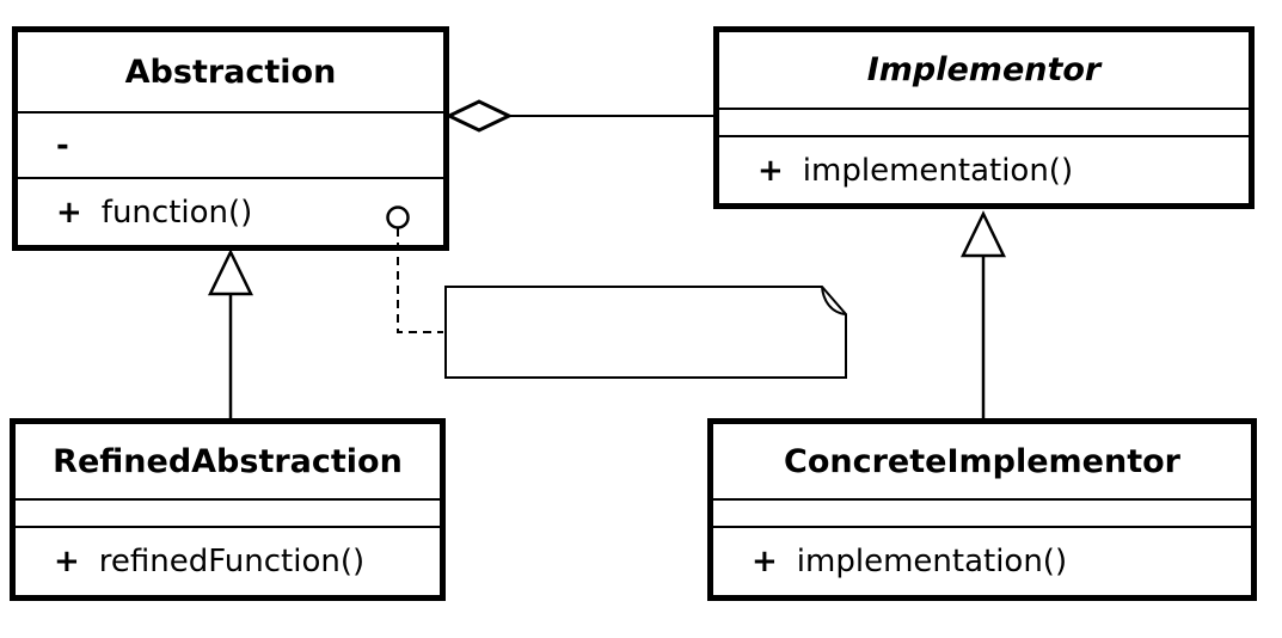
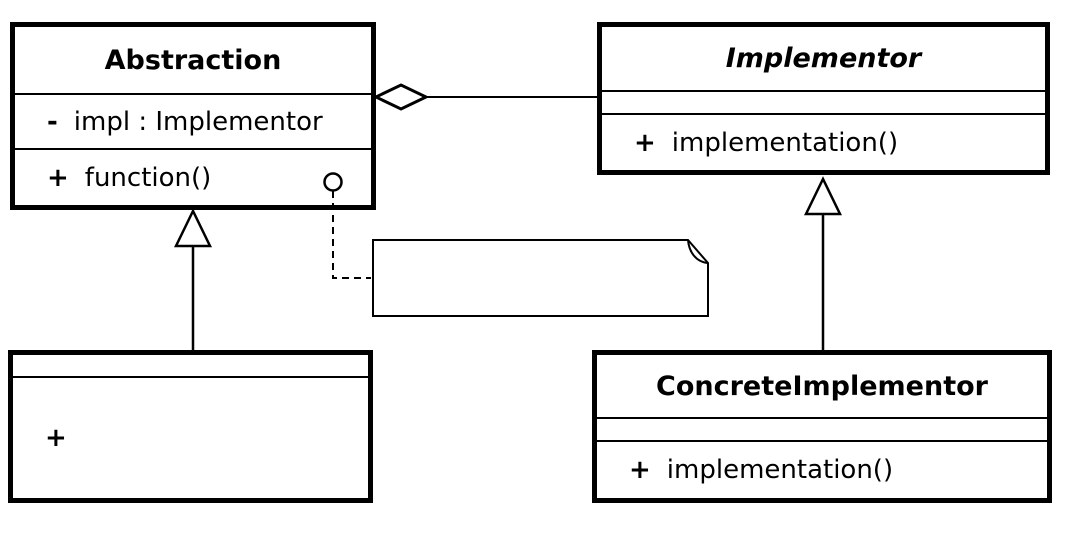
  Abstraction
  -
+ impl : Implementor
  +
  function()
  Implementor
  +
  implementation()
- RefinedAbstraction
  +
- refinedFunction()
  ConcreteImplementor
  +
  implementation()
